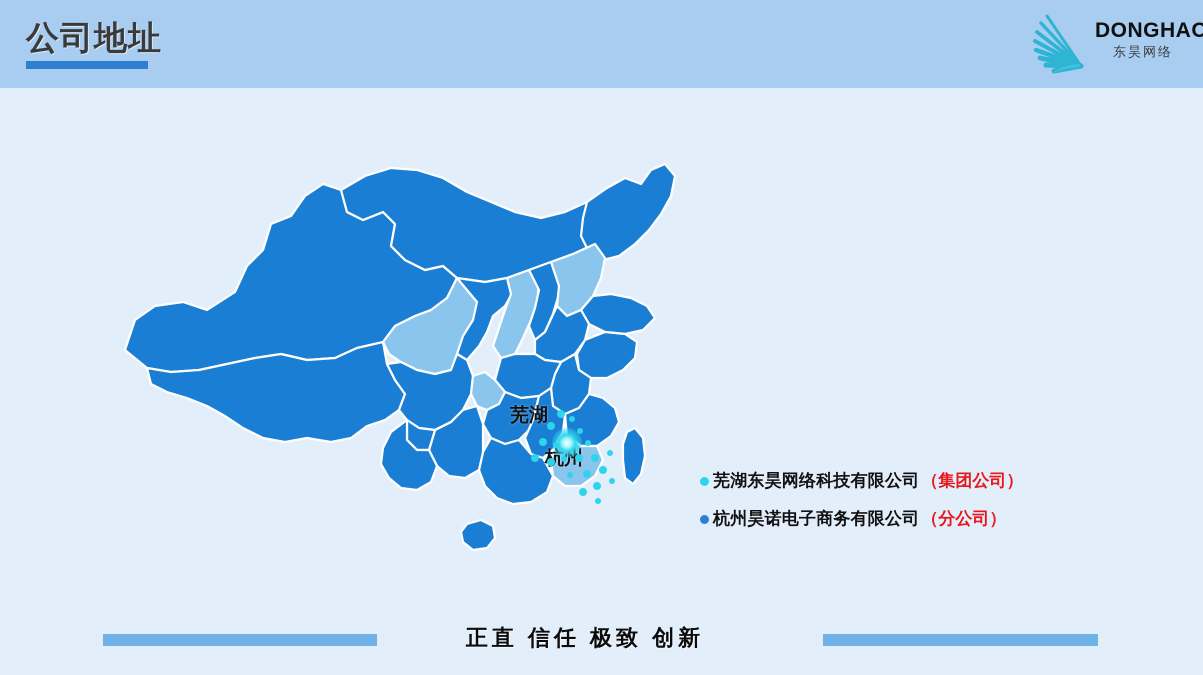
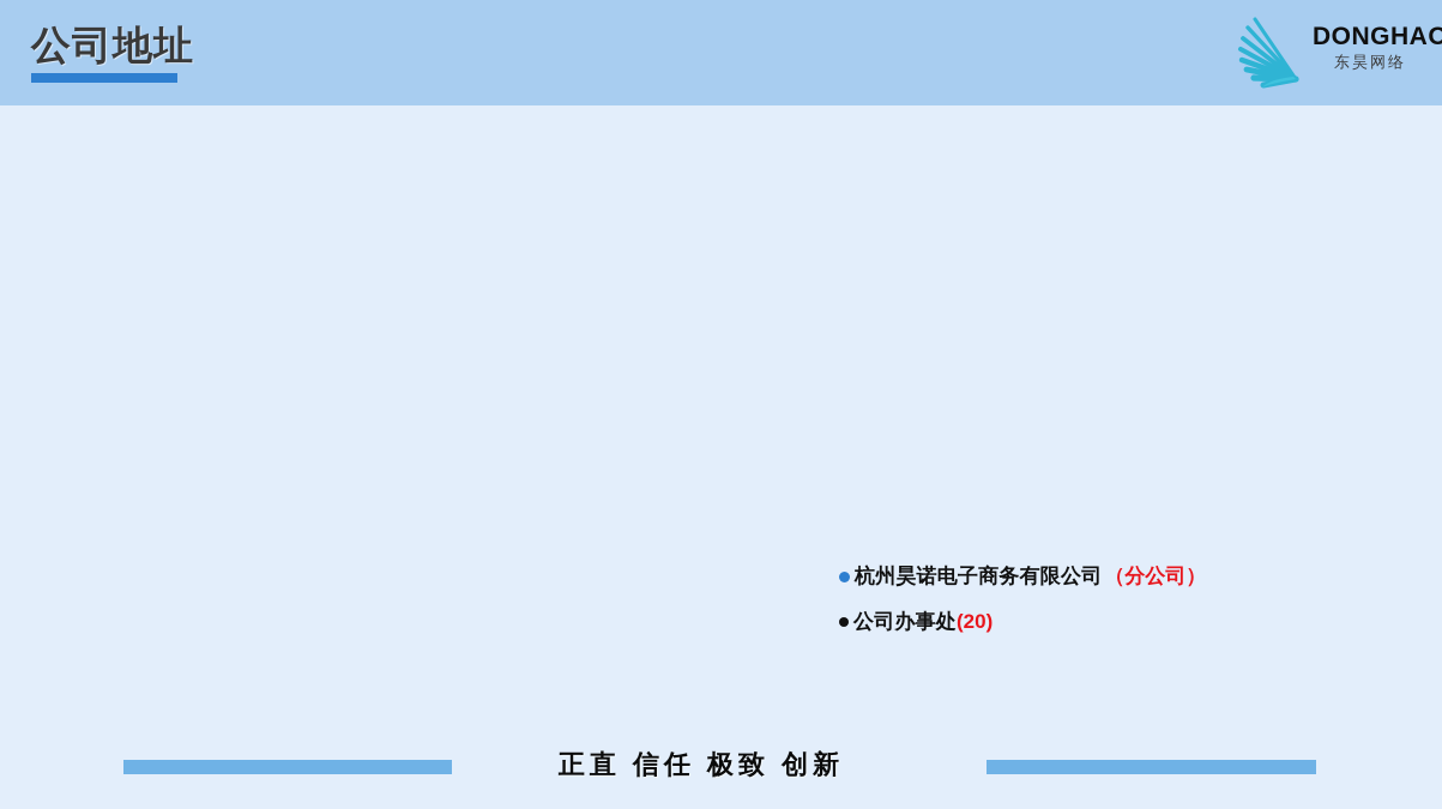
  公司地址
  DONGHAO
  东昊网络
- 芜湖
- 杭州
- 芜湖东昊网络科技有限公司
- （集团公司）
  杭州昊诺电子商务有限公司
  （分公司）
+ 公司办事处
+ (20)
  正直 信任 极致 创新
